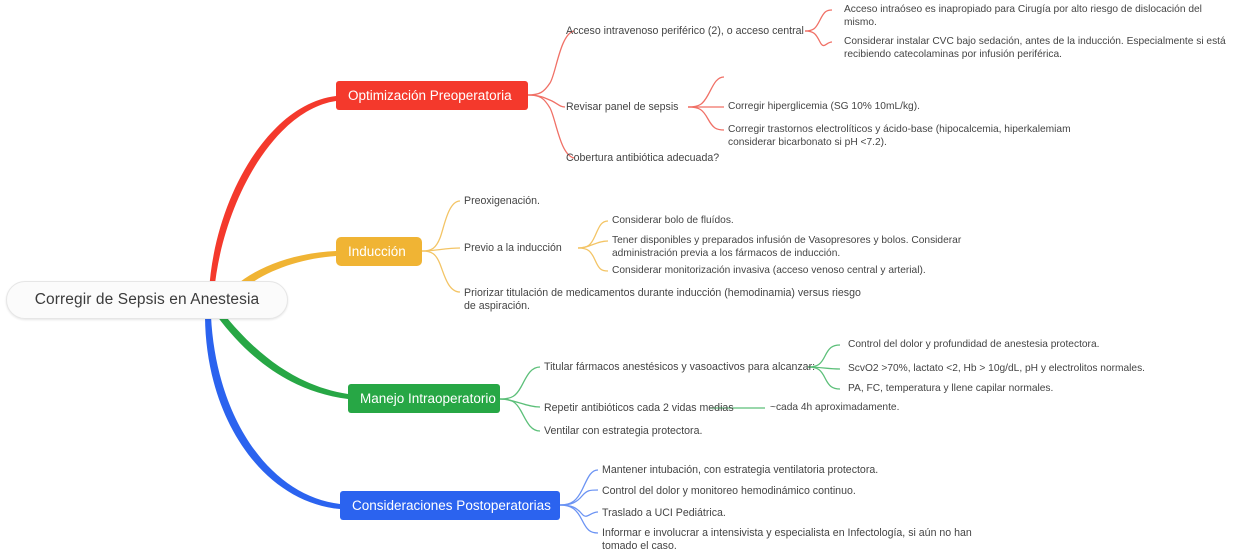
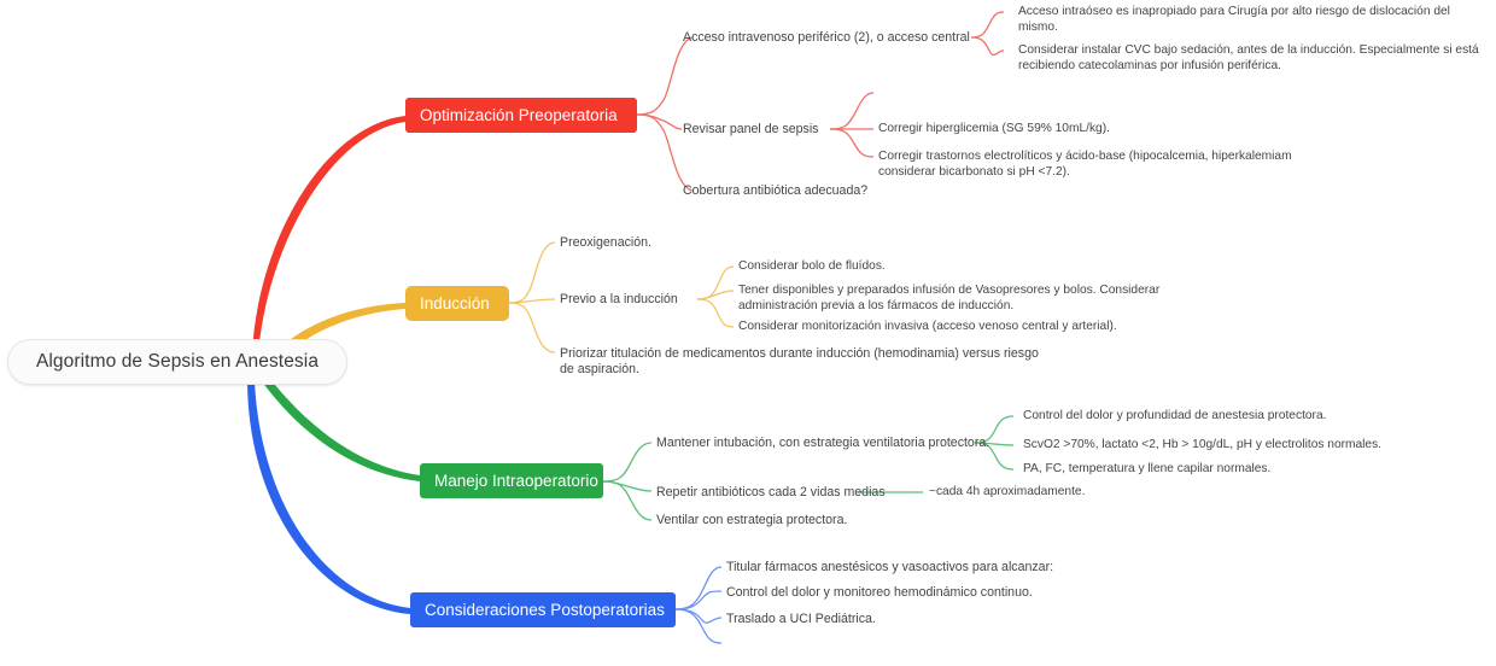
- Corregir de Sepsis en Anestesia
+ Algoritmo de Sepsis en Anestesia
  Optimización Preoperatoria
  Acceso intravenoso periférico (2), o acceso central
  Acceso intraóseo es inapropiado para Cirugía por alto riesgo de dislocación del
  mismo.
  Considerar instalar CVC bajo sedación, antes de la inducción. Especialmente si está
  recibiendo catecolaminas por infusión periférica.
  Revisar panel de sepsis
- Corregir hiperglicemia (SG 10% 10mL/kg).
+ Corregir hiperglicemia (SG 59% 10mL/kg).
  Corregir trastornos electrolíticos y ácido-base (hipocalcemia, hiperkalemiam
  considerar bicarbonato si pH <7.2).
  Cobertura antibiótica adecuada?
  Inducción
  Preoxigenación.
  Previo a la inducción
  Considerar bolo de fluídos.
  Tener disponibles y preparados infusión de Vasopresores y bolos. Considerar
  administración previa a los fármacos de inducción.
  Considerar monitorización invasiva (acceso venoso central y arterial).
  Priorizar titulación de medicamentos durante inducción (hemodinamia) versus riesgo
  de aspiración.
  Manejo Intraoperatorio
- Titular fármacos anestésicos y vasoactivos para alcanzar:
+ Mantener intubación, con estrategia ventilatoria protectora.
  Control del dolor y profundidad de anestesia protectora.
  ScvO2 >70%, lactato <2, Hb > 10g/dL, pH y electrolitos normales.
  PA, FC, temperatura y llene capilar normales.
  Repetir antibióticos cada 2 vidas medias
  ~cada 4h aproximadamente.
  Ventilar con estrategia protectora.
  Consideraciones Postoperatorias
- Mantener intubación, con estrategia ventilatoria protectora.
+ Titular fármacos anestésicos y vasoactivos para alcanzar:
  Control del dolor y monitoreo hemodinámico continuo.
  Traslado a UCI Pediátrica.
- Informar e involucrar a intensivista y especialista en Infectología, si aún no han
- tomado el caso.
